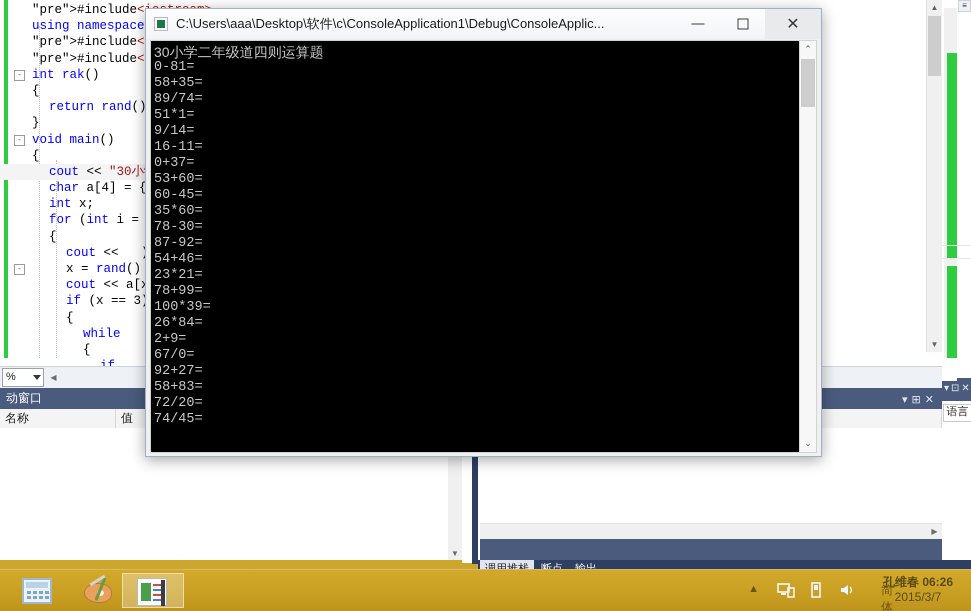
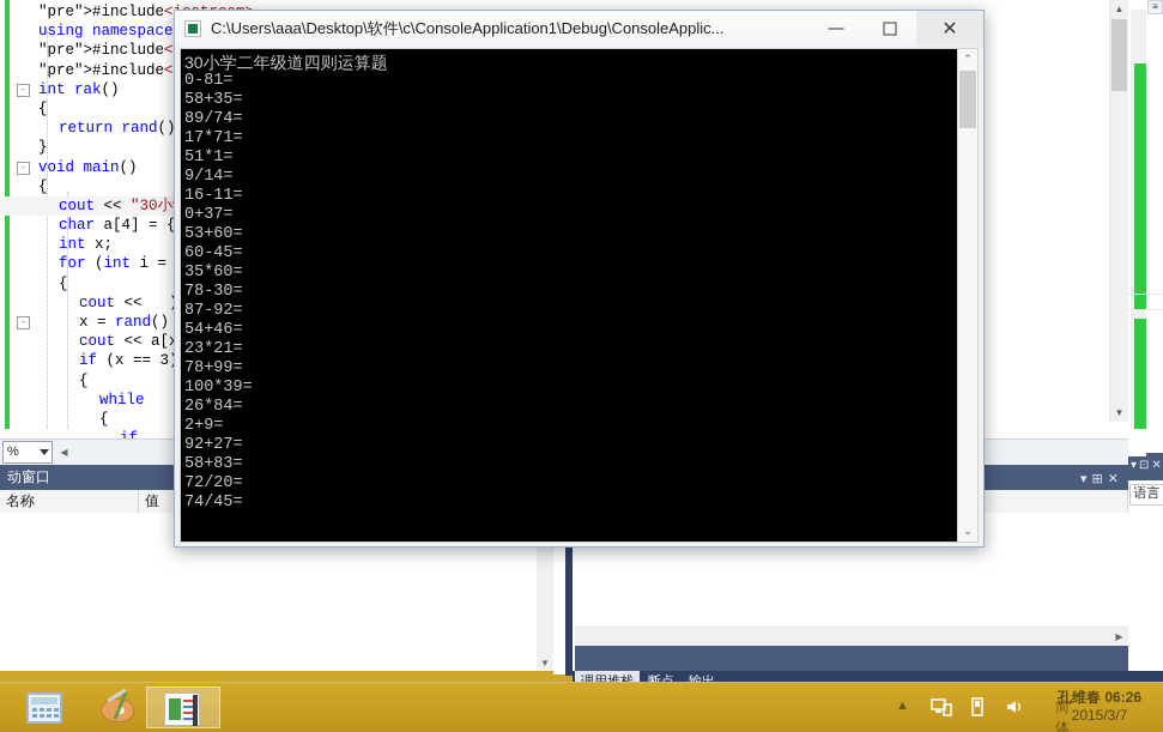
  using namespace
  -
  -
  int rak()
  {
  return rand()
  }
  -
  void main()
  {
  cout << "30小
  char a[4] = {
  int x;
  for (int i =
  {
  cout <<
  x = rand()
  cout << a[
  if (x == 3
  {
  while
  {
  ▲
  ▼
  %
  ◀
  动窗口
  ▾⊞✕
  名称
  值
  ▶
  ≡
  ▾⊡✕
  语言
  ▼
  C:\Users\aaa\Desktop\软件\c\ConsoleApplication1\Debug\ConsoleApplic...
  ✕
  30小学二年级道四则运算题
  0-81=
  58+35=
  89/74=
+ 17*71=
  51*1=
  9/14=
  16-11=
  0+37=
  53+60=
  60-45=
  35*60=
  78-30=
  87-92=
  54+46=
  23*21=
  78+99=
  100*39=
  26*84=
  2+9=
- 67/0=
  92+27=
  58+83=
  72/20=
  74/45=
  ⌃
  ⌄
  ▲
  简体
  孔维春 06:26
  2015/3/7
